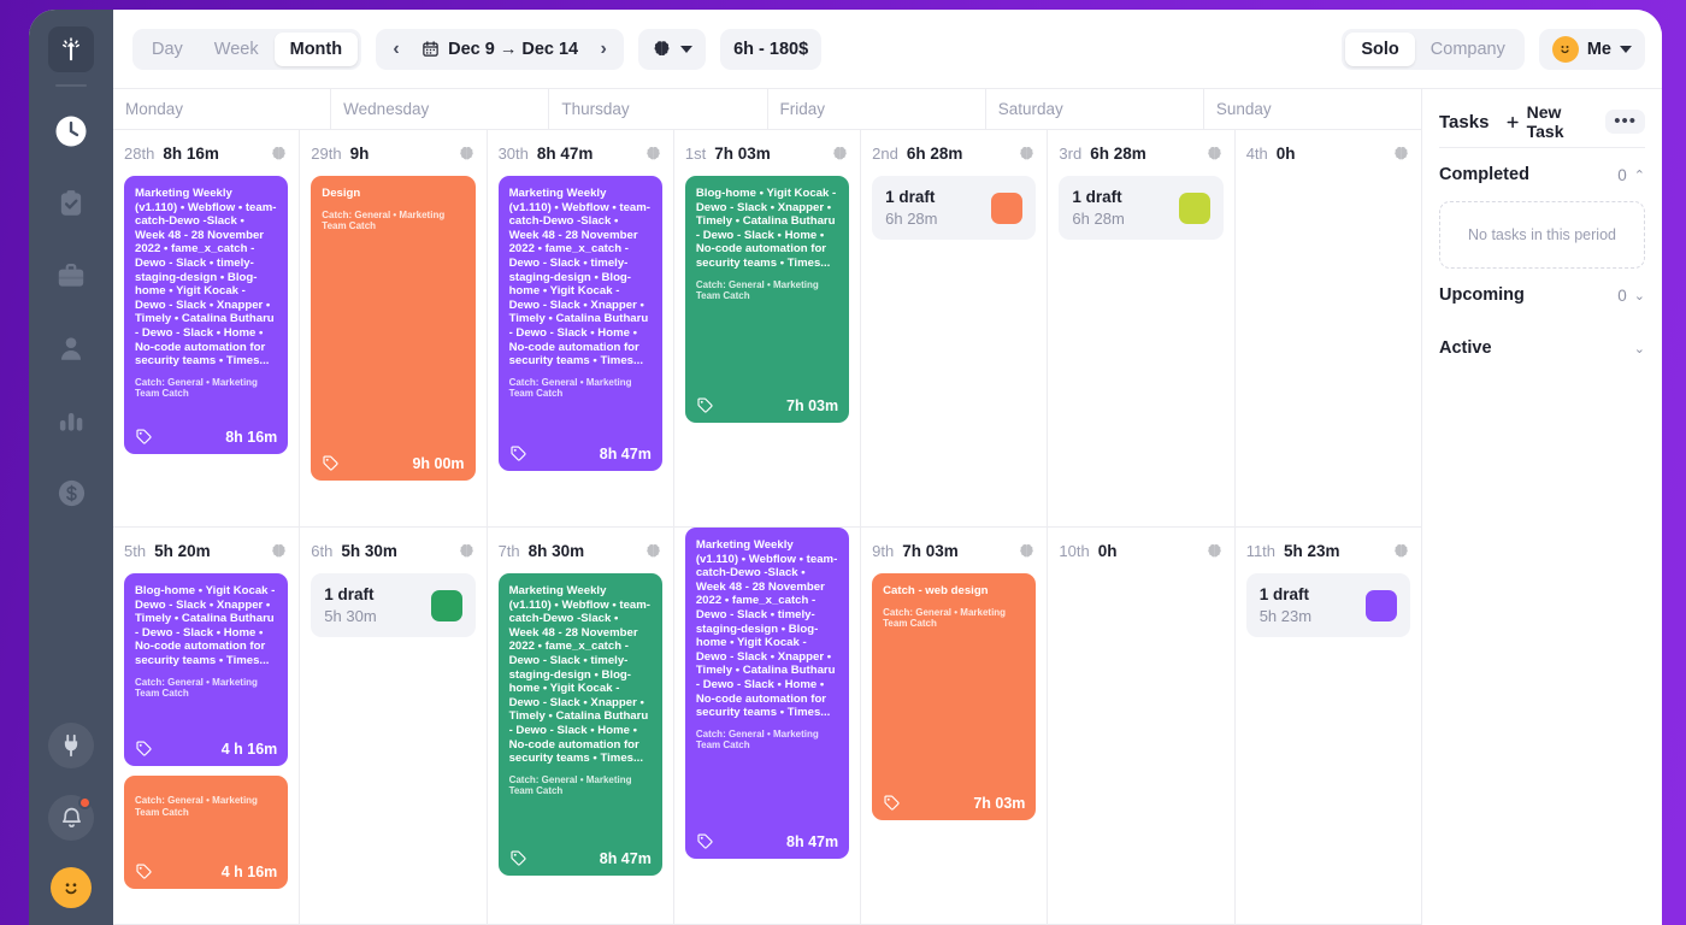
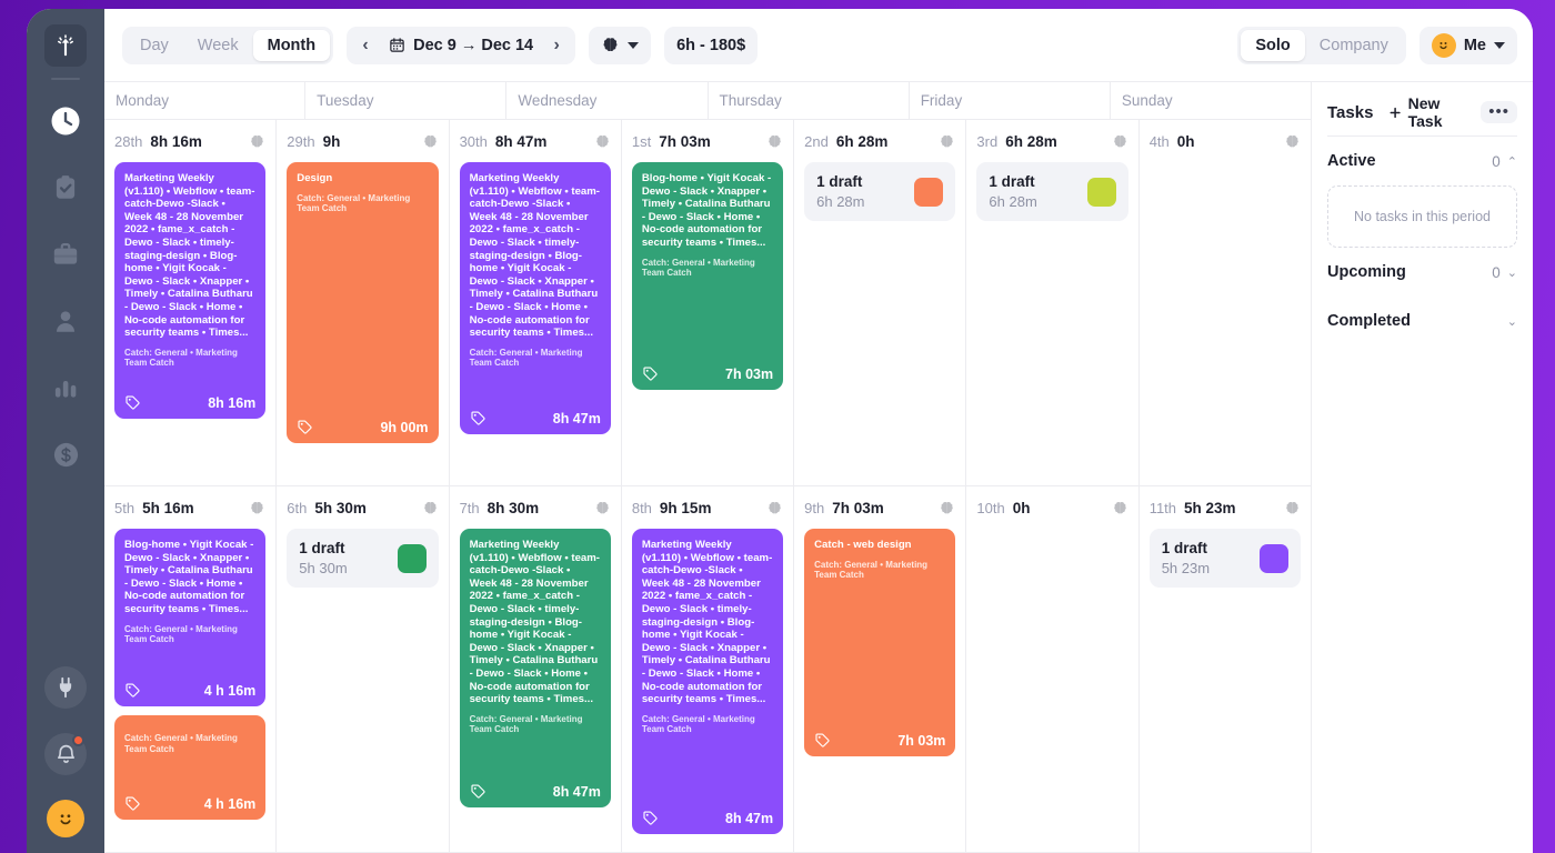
  Day
  Week
  Month
  ‹
  Dec 9 → Dec 14
  ›
  6h - 180$
  Solo
  Company
  Me
  Monday
+ Tuesday
  Wednesday
  Thursday
  Friday
- Saturday
  Sunday
  28th
  8h 16m
  Marketing Weekly (v1.110) • Webflow • team-catch-Dewo -Slack • Week 48 - 28 November 2022 • fame_x_catch - Dewo - Slack • timely-staging-design • Blog-home • Yigit Kocak - Dewo - Slack • Xnapper • Timely • Catalina Butharu - Dewo - Slack • Home • No-code automation for security teams • Times...
  Catch: General • Marketing Team Catch
  8h 16m
  29th
  9h
  Design
  Catch: General • Marketing Team Catch
  9h 00m
  30th
  8h 47m
  Marketing Weekly (v1.110) • Webflow • team-catch-Dewo -Slack • Week 48 - 28 November 2022 • fame_x_catch - Dewo - Slack • timely-staging-design • Blog-home • Yigit Kocak - Dewo - Slack • Xnapper • Timely • Catalina Butharu - Dewo - Slack • Home • No-code automation for security teams • Times...
  Catch: General • Marketing Team Catch
  8h 47m
  1st
  7h 03m
  Blog-home • Yigit Kocak - Dewo - Slack • Xnapper • Timely • Catalina Butharu - Dewo - Slack • Home • No-code automation for security teams • Times...
  Catch: General • Marketing Team Catch
  7h 03m
  2nd
  6h 28m
  1 draft
  6h 28m
  3rd
  6h 28m
  1 draft
  6h 28m
  4th
  0h
  5th
- 5h 20m
+ 5h 16m
  Blog-home • Yigit Kocak - Dewo - Slack • Xnapper • Timely • Catalina Butharu - Dewo - Slack • Home • No-code automation for security teams • Times...
  Catch: General • Marketing Team Catch
  4 h 16m
  Catch: General • Marketing Team Catch
  4 h 16m
  6th
  5h 30m
  1 draft
  5h 30m
  7th
  8h 30m
  Marketing Weekly (v1.110) • Webflow • team-catch-Dewo -Slack • Week 48 - 28 November 2022 • fame_x_catch - Dewo - Slack • timely-staging-design • Blog-home • Yigit Kocak - Dewo - Slack • Xnapper • Timely • Catalina Butharu - Dewo - Slack • Home • No-code automation for security teams • Times...
  Catch: General • Marketing Team Catch
  8h 47m
+ 8th
+ 9h 15m
  Marketing Weekly (v1.110) • Webflow • team-catch-Dewo -Slack • Week 48 - 28 November 2022 • fame_x_catch - Dewo - Slack • timely-staging-design • Blog-home • Yigit Kocak - Dewo - Slack • Xnapper • Timely • Catalina Butharu - Dewo - Slack • Home • No-code automation for security teams • Times...
  Catch: General • Marketing Team Catch
  8h 47m
  9th
  7h 03m
  Catch - web design
  Catch: General • Marketing Team Catch
  7h 03m
  10th
  0h
  11th
  5h 23m
  1 draft
  5h 23m
  Tasks
  New Task
  •••
- Completed
+ Active
  0
  ⌃
  No tasks in this period
  Upcoming
  0
  ⌄
- Active
+ Completed
  ⌄
